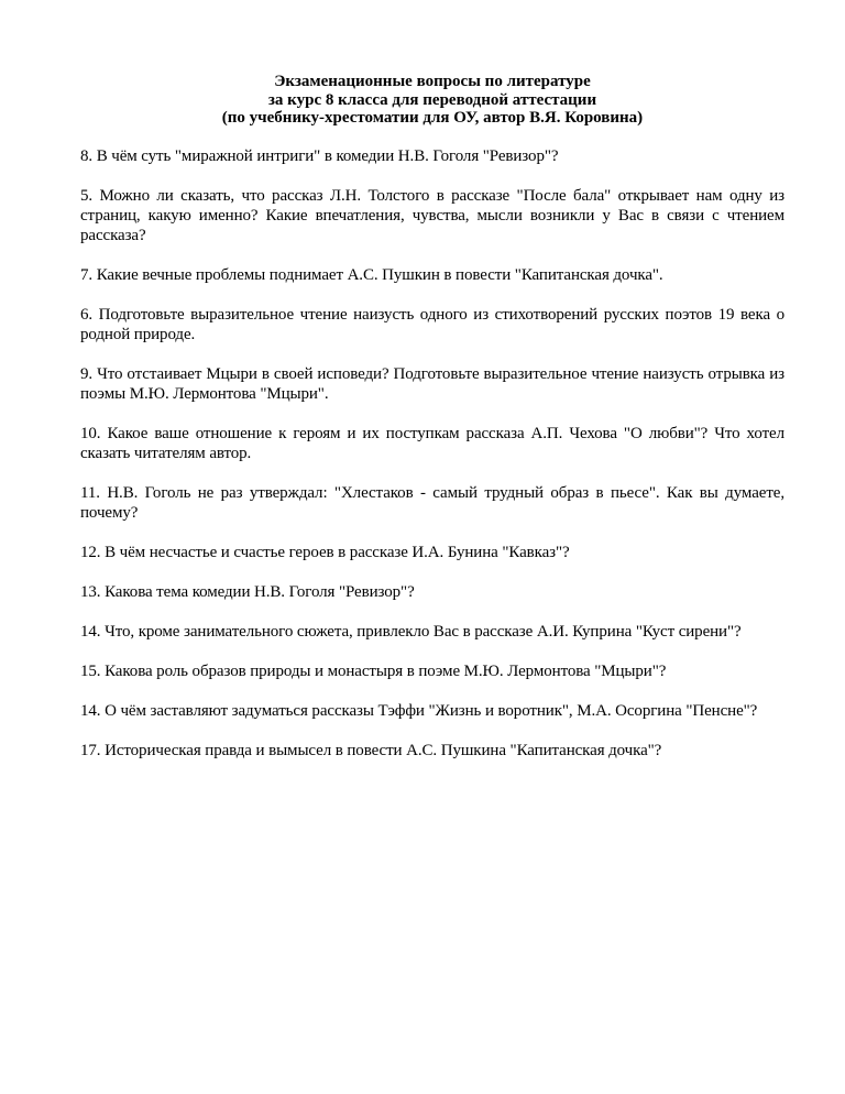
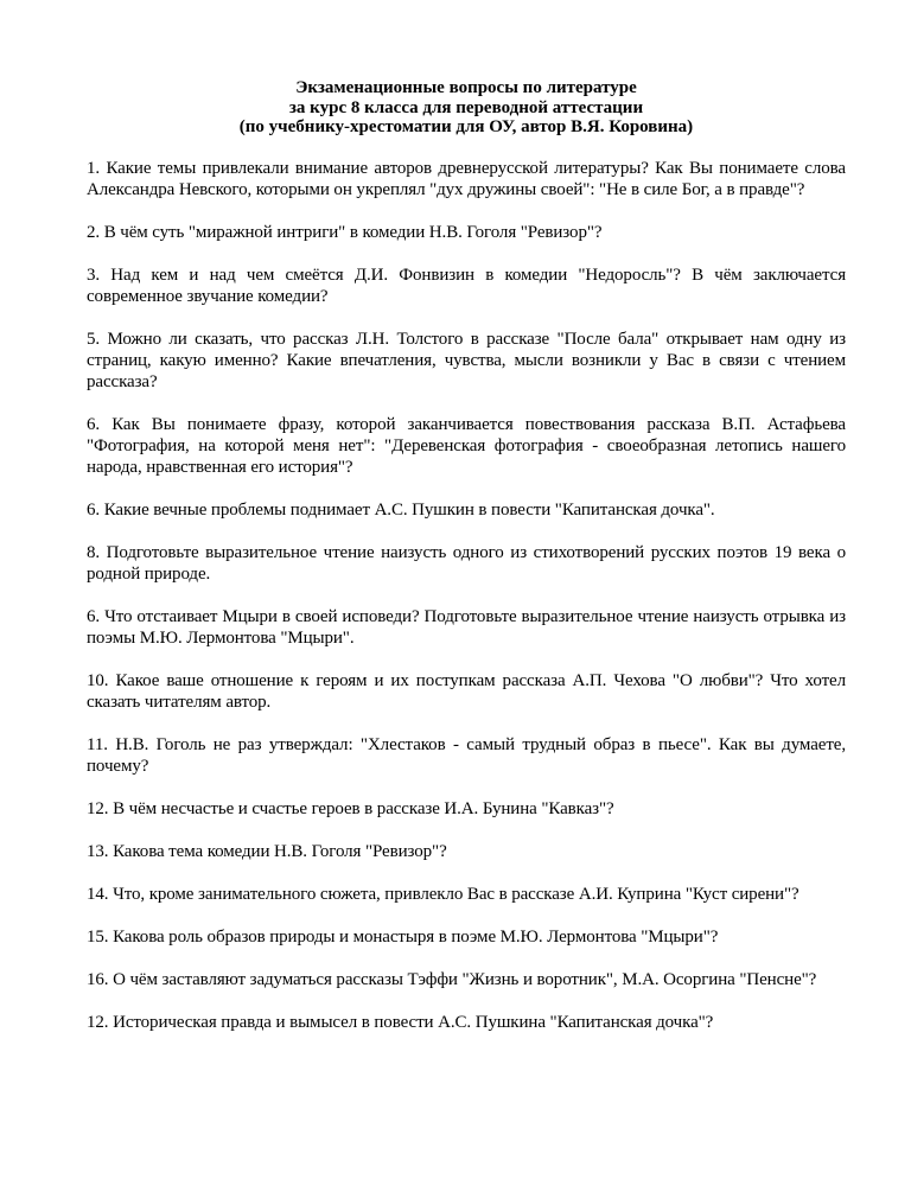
  Экзаменационные вопросы по литературе
  за курс 8 класса для переводной аттестации
  (по учебнику-хрестоматии для ОУ, автор В.Я. Коровина)
+ 1. Какие темы привлекали внимание авторов древнерусской литературы? Как Вы понимаете слова Александра Невского, которыми он укреплял "дух дружины своей": "Не в силе Бог, а в правде"?
- 8. В чём суть "миражной интриги" в комедии Н.В. Гоголя "Ревизор"?
+ 2. В чём суть "миражной интриги" в комедии Н.В. Гоголя "Ревизор"?
+ 3. Над кем и над чем смеётся Д.И. Фонвизин в комедии "Недоросль"? В чём заключается современное звучание комедии?
  5. Можно ли сказать, что рассказ Л.Н. Толстого в рассказе "После бала" открывает нам одну из страниц, какую именно? Какие впечатления, чувства, мысли возникли у Вас в связи с чтением рассказа?
+ 6. Как Вы понимаете фразу, которой заканчивается повествования рассказа В.П. Астафьева "Фотография, на которой меня нет": "Деревенская фотография - своеобразная летопись нашего народа, нравственная его история"?
- 7. Какие вечные проблемы поднимает А.С. Пушкин в повести "Капитанская дочка".
+ 6. Какие вечные проблемы поднимает А.С. Пушкин в повести "Капитанская дочка".
- 6. Подготовьте выразительное чтение наизусть одного из стихотворений русских поэтов 19 века о родной природе.
+ 8. Подготовьте выразительное чтение наизусть одного из стихотворений русских поэтов 19 века о родной природе.
- 9. Что отстаивает Мцыри в своей исповеди? Подготовьте выразительное чтение наизусть отрывка из поэмы М.Ю. Лермонтова "Мцыри".
+ 6. Что отстаивает Мцыри в своей исповеди? Подготовьте выразительное чтение наизусть отрывка из поэмы М.Ю. Лермонтова "Мцыри".
  10. Какое ваше отношение к героям и их поступкам рассказа А.П. Чехова "О любви"? Что хотел сказать читателям автор.
  11. Н.В. Гоголь не раз утверждал: "Хлестаков - самый трудный образ в пьесе". Как вы думаете, почему?
  12. В чём несчастье и счастье героев в рассказе И.А. Бунина "Кавказ"?
  13. Какова тема комедии Н.В. Гоголя "Ревизор"?
  14. Что, кроме занимательного сюжета, привлекло Вас в рассказе А.И. Куприна "Куст сирени"?
  15. Какова роль образов природы и монастыря в поэме М.Ю. Лермонтова "Мцыри"?
- 14. О чём заставляют задуматься рассказы Тэффи "Жизнь и воротник", М.А. Осоргина "Пенсне"?
+ 16. О чём заставляют задуматься рассказы Тэффи "Жизнь и воротник", М.А. Осоргина "Пенсне"?
- 17. Историческая правда и вымысел в повести А.С. Пушкина "Капитанская дочка"?
+ 12. Историческая правда и вымысел в повести А.С. Пушкина "Капитанская дочка"?
